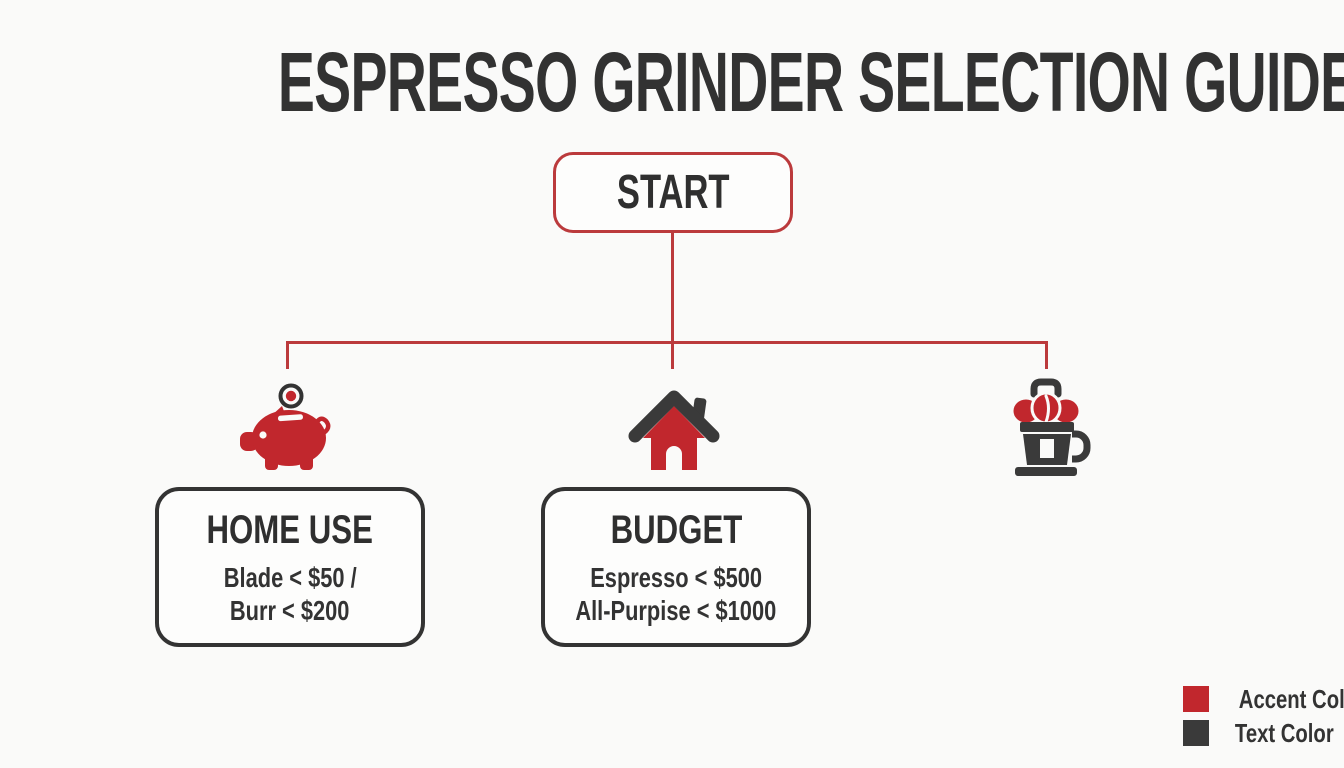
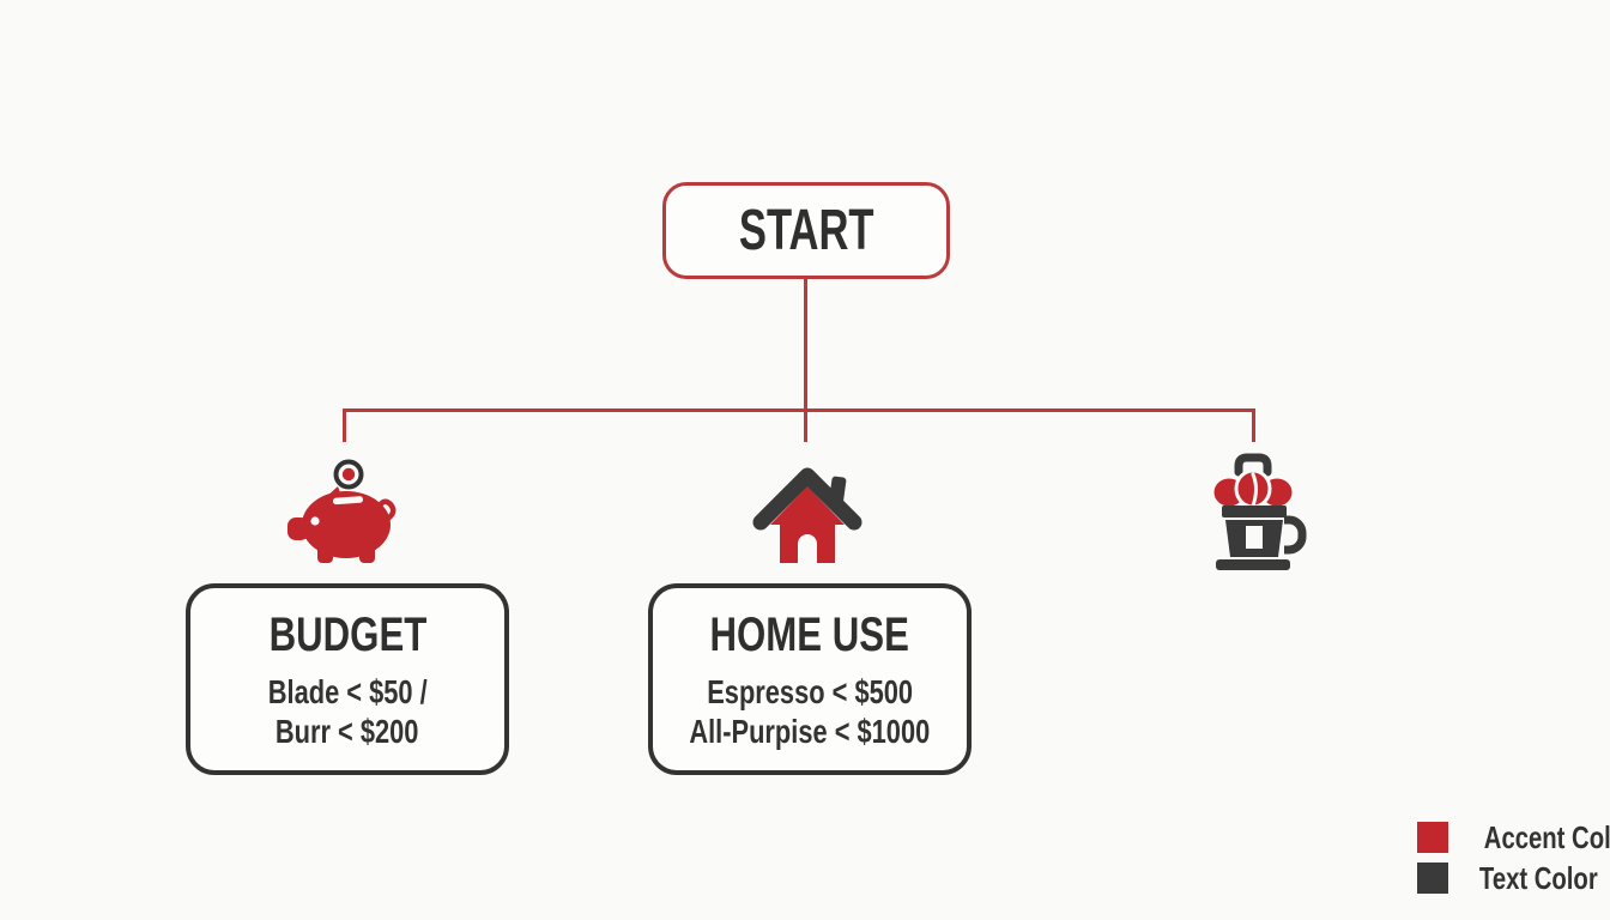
- ESPRESSO GRINDER SELECTION GUIDE
  START
- HOME USE
+ BUDGET
  Blade < $50 /
  Burr < $200
- BUDGET
+ HOME USE
  Espresso < $500
  All-Purpise < $1000
  Accent Col
  Text Color
